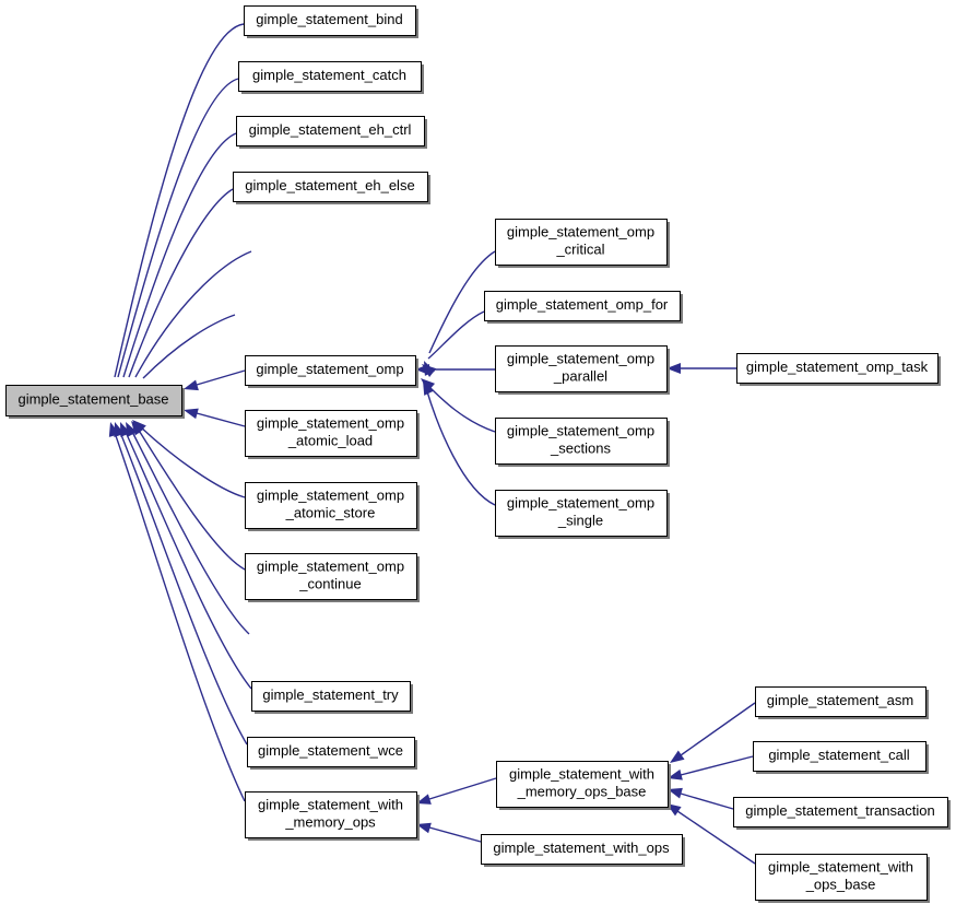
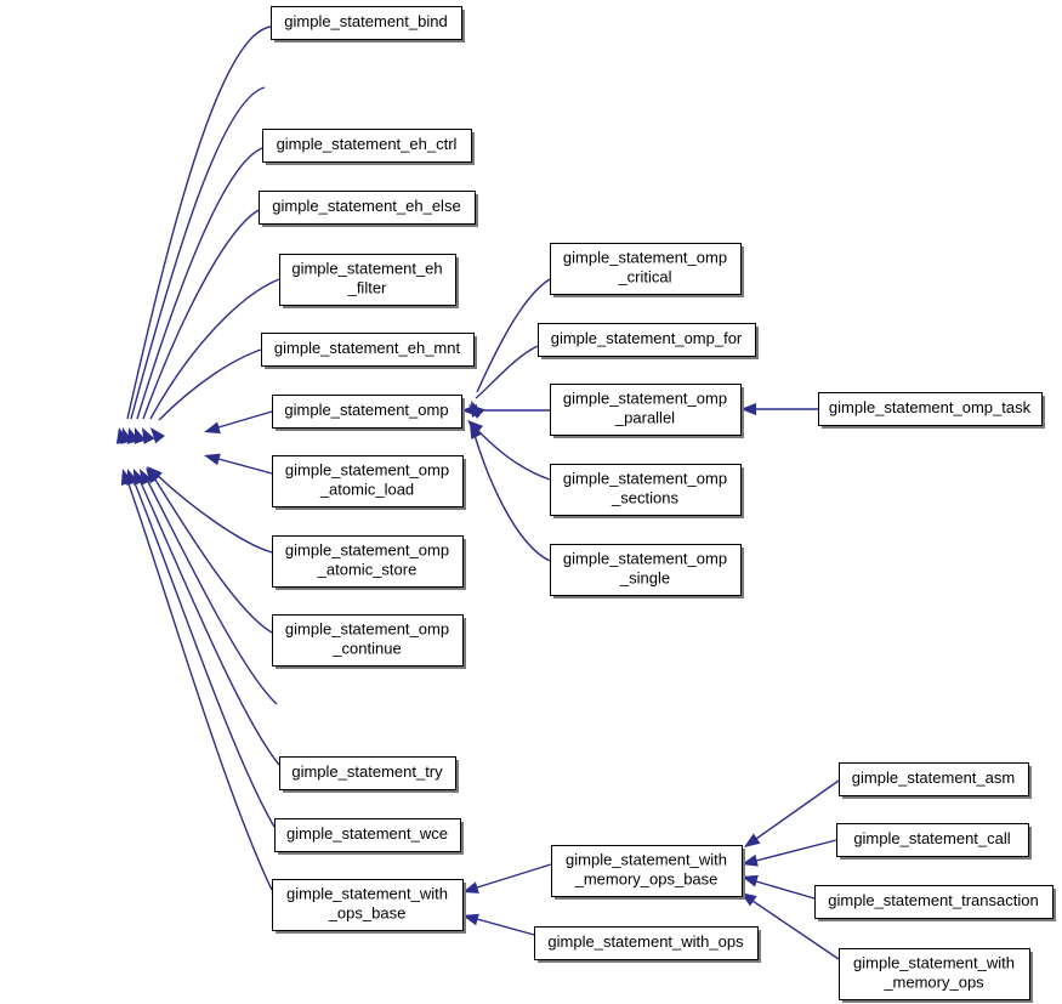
- gimple_statement_base
  gimple_statement_bind
- gimple_statement_catch
  gimple_statement_eh_ctrl
  gimple_statement_eh_else
+ gimple_statement_eh
+ _filter
+ gimple_statement_eh_mnt
  gimple_statement_omp
  gimple_statement_omp
  _atomic_load
  gimple_statement_omp
  _atomic_store
  gimple_statement_omp
  _continue
  gimple_statement_try
  gimple_statement_wce
  gimple_statement_with
- _memory_ops
+ _ops_base
  gimple_statement_omp
  _critical
  gimple_statement_omp_for
  gimple_statement_omp
  _parallel
  gimple_statement_omp
  _sections
  gimple_statement_omp
  _single
  gimple_statement_omp_task
  gimple_statement_with
  _memory_ops_base
  gimple_statement_asm
  gimple_statement_call
  gimple_statement_transaction
  gimple_statement_with
- _ops_base
+ _memory_ops
  gimple_statement_with_ops
